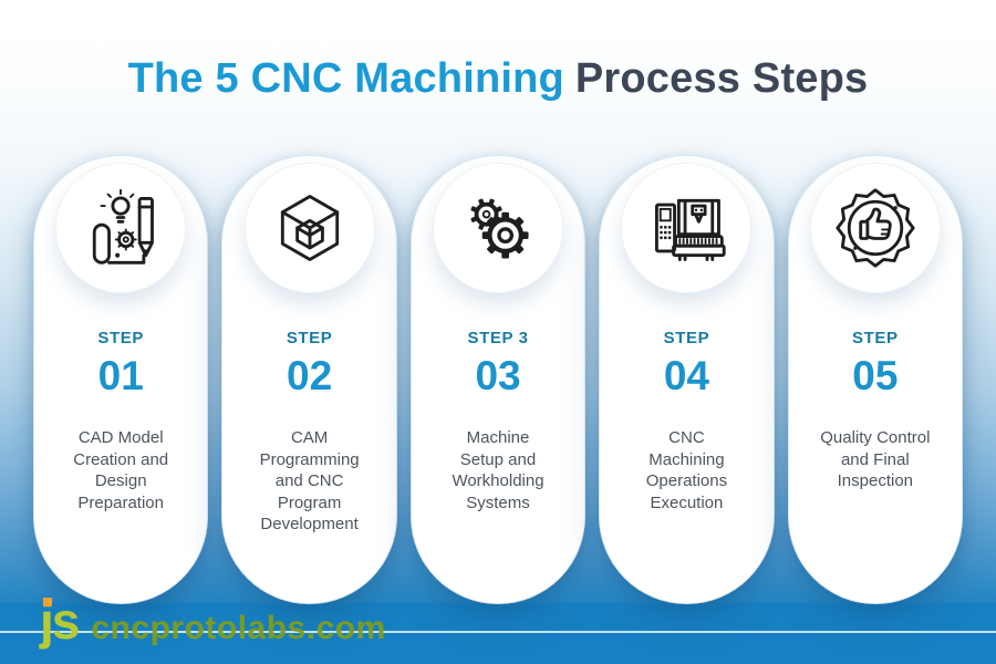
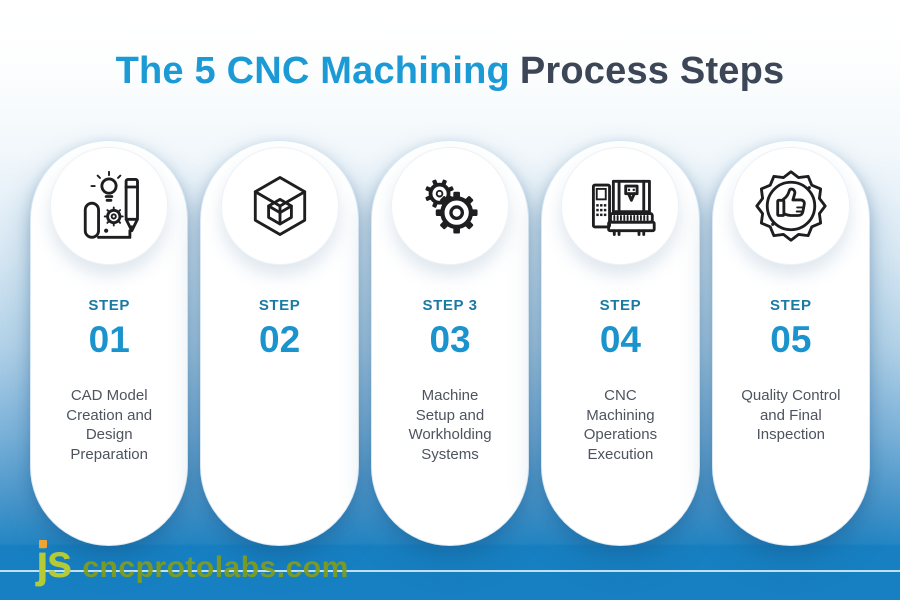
  The 5 CNC Machining Process Steps
  STEP
  01
  CAD Model
  Creation and
  Design
  Preparation
  STEP
  02
- CAM
- Programming
- and CNC
- Program
- Development
  STEP 3
  03
  Machine
  Setup and
  Workholding
  Systems
  STEP
  04
  CNC
  Machining
  Operations
  Execution
  STEP
  05
  Quality Control
  and Final
  Inspection
  js
  cncprotolabs.com
